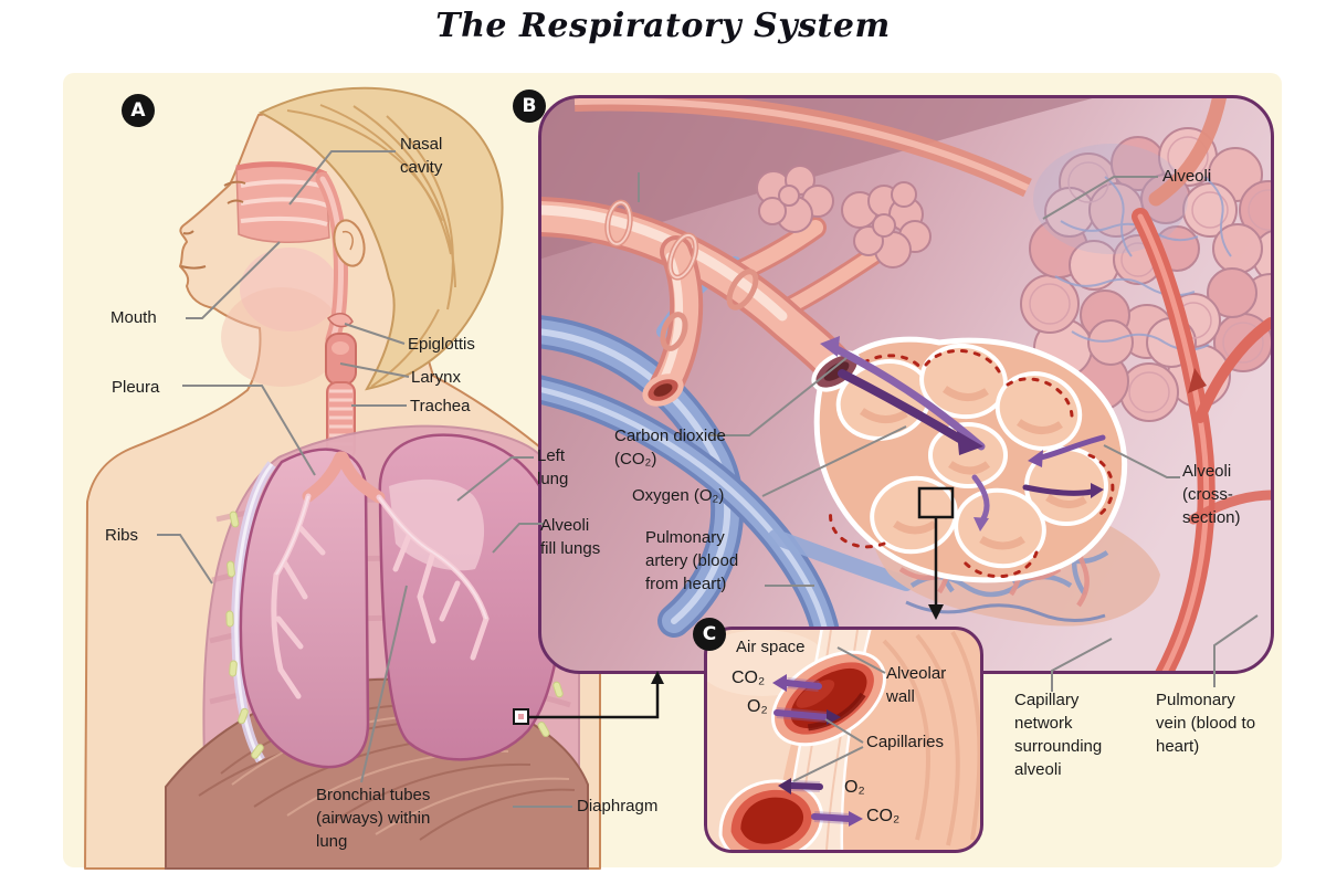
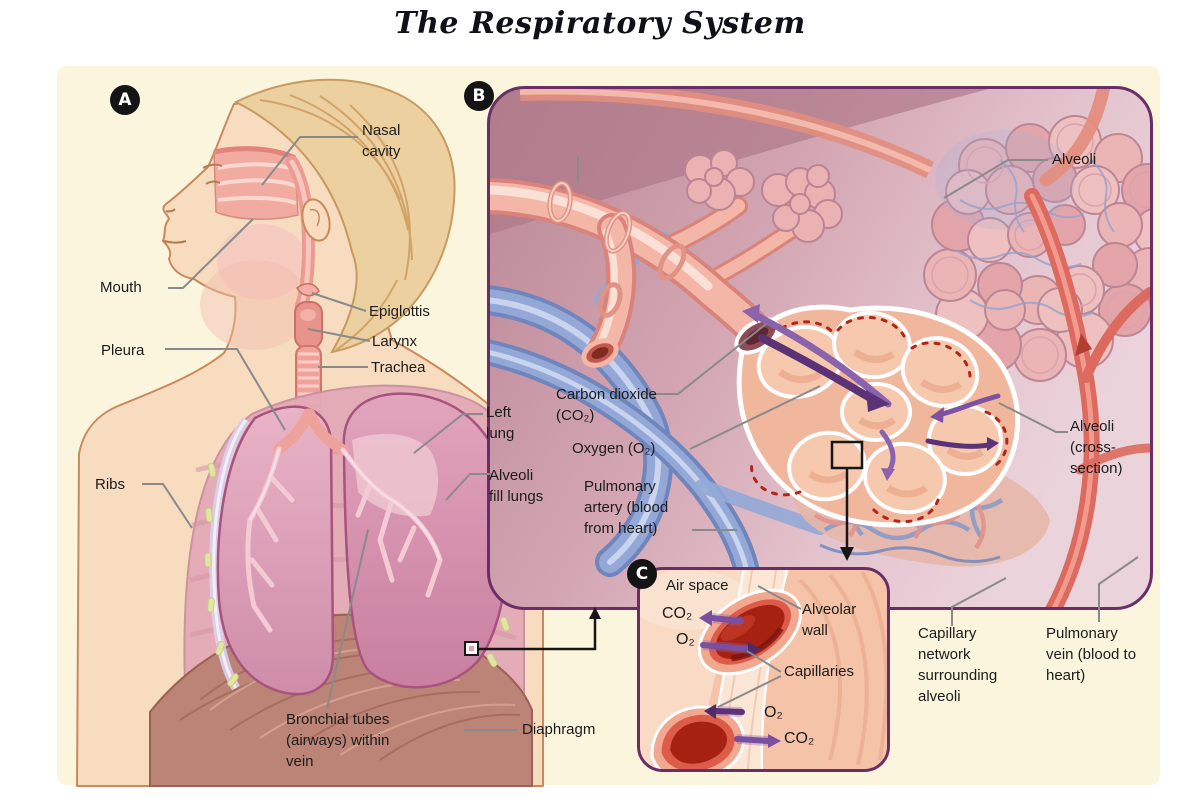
  The Respiratory System
  A
  B
  C
  Nasal cavity
  Mouth
  Epiglottis
  Larynx
  Trachea
  Pleura
  Ribs
  Left lung
  Alveoli fill lungs
- Bronchial tubes (airways) within lung
+ Bronchial tubes (airways) within vein
  Diaphragm
  Alveoli
  Carbon dioxide (CO₂)
  Oxygen (O₂)
  Pulmonary artery (blood from heart)
  Alveoli (cross-section)
  Capillary network surrounding alveoli
  Pulmonary vein (blood to heart)
  Air space
  CO₂
  O₂
  Alveolar wall
  Capillaries
  O₂
  CO₂
